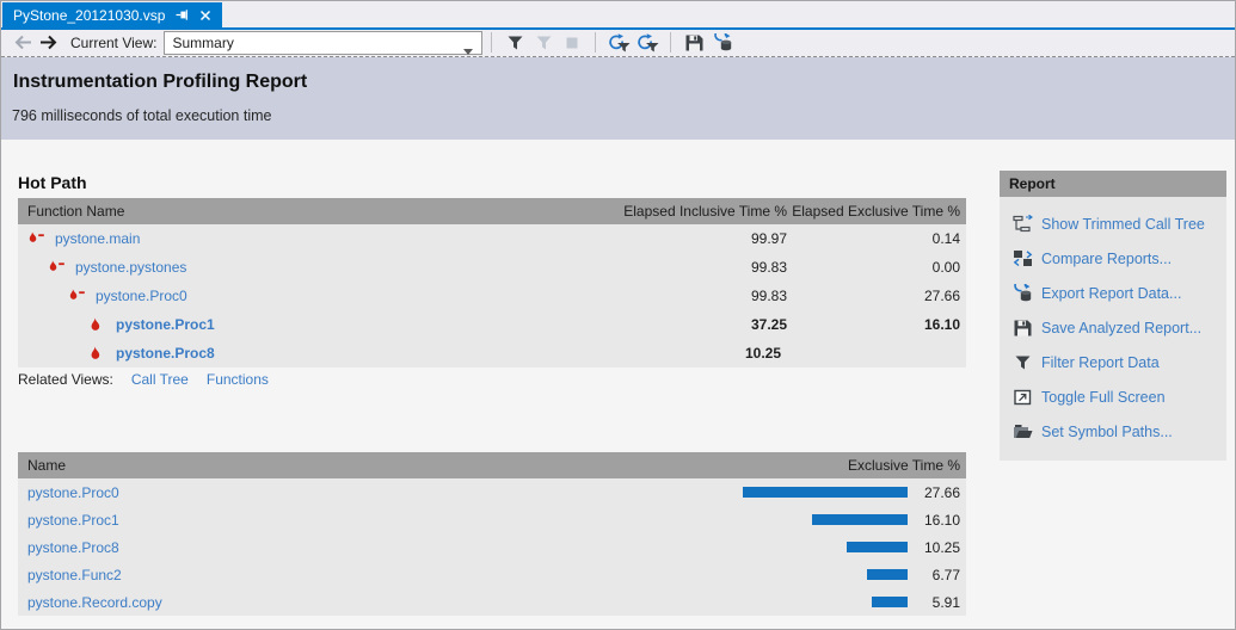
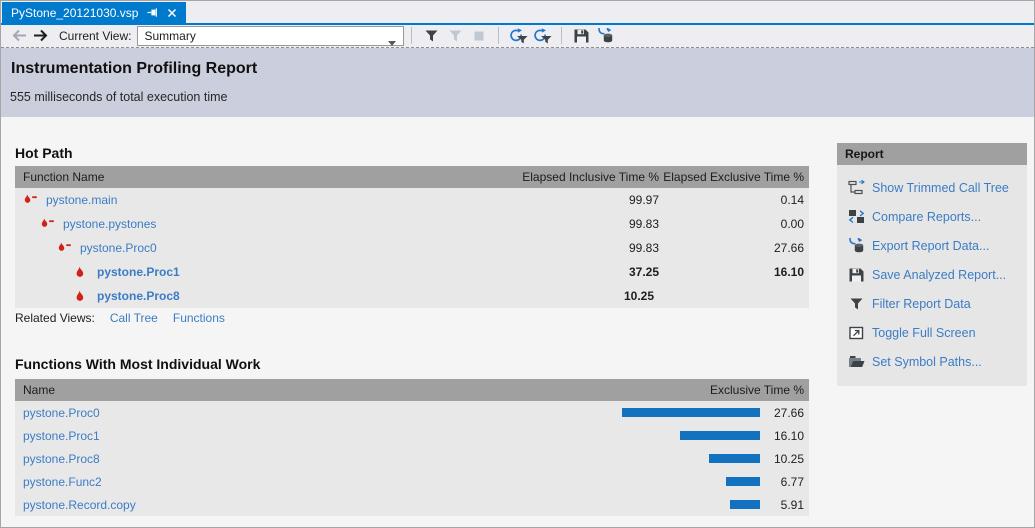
  PyStone_20121030.vsp
  Current View:
  Summary
  Instrumentation Profiling Report
- 796 milliseconds of total execution time
+ 555 milliseconds of total execution time
  Hot Path
  Function Name
  Elapsed Inclusive Time %
  Elapsed Exclusive Time %
  pystone.main
  99.97
  0.14
  pystone.pystones
  99.83
  0.00
  pystone.Proc0
  99.83
  27.66
  pystone.Proc1
  37.25
  16.10
  pystone.Proc8
  10.25
  Related Views:
  Call Tree
  Functions
+ Functions With Most Individual Work
  Name
  Exclusive Time %
  pystone.Proc0
  27.66
  pystone.Proc1
  16.10
  pystone.Proc8
  10.25
  pystone.Func2
  6.77
  pystone.Record.copy
  5.91
  Report
  Show Trimmed Call Tree
  Compare Reports...
  Export Report Data...
  Save Analyzed Report...
  Filter Report Data
  Toggle Full Screen
  Set Symbol Paths...
